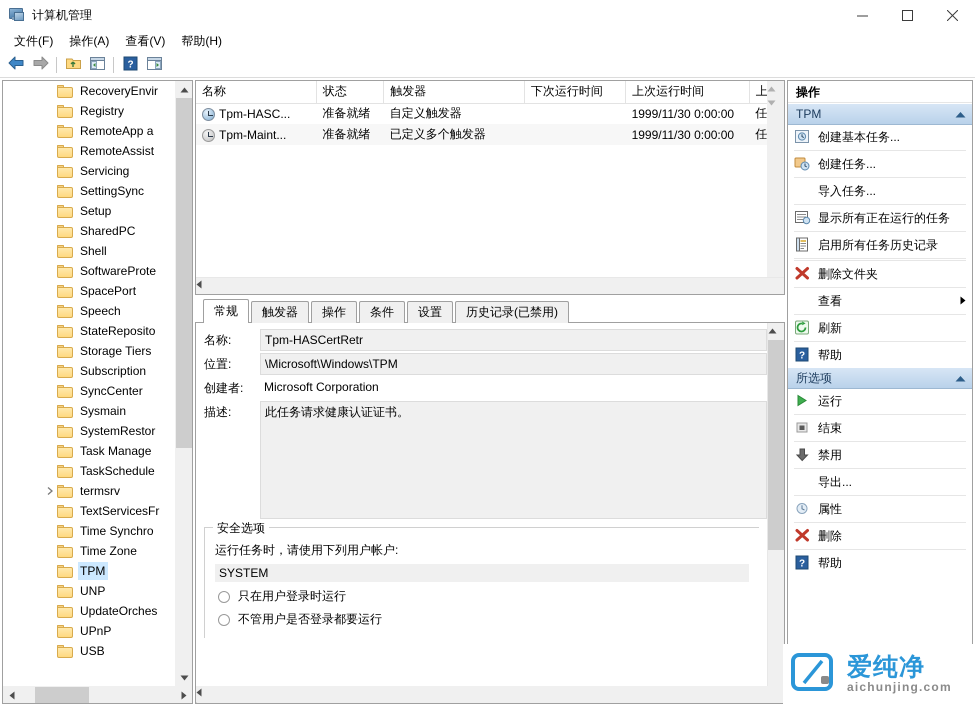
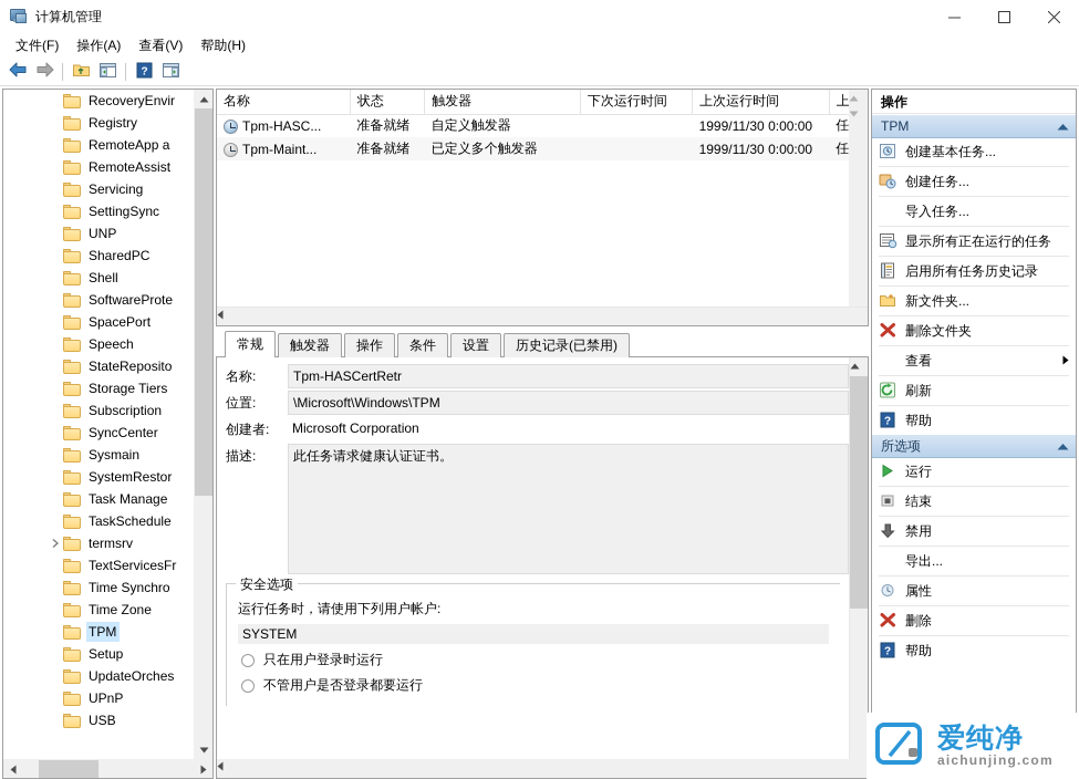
  计算机管理
  文件(F)
  操作(A)
  查看(V)
  帮助(H)
  ?
  RecoveryEnvir
  Registry
  RemoteApp a
  RemoteAssist
  Servicing
  SettingSync
- Setup
+ UNP
  SharedPC
  Shell
  SoftwareProte
  SpacePort
  Speech
  StateReposito
  Storage Tiers
  Subscription
  SyncCenter
  Sysmain
  SystemRestor
  Task Manage
  TaskSchedule
  termsrv
  TextServicesFr
  Time Synchro
  Time Zone
  TPM
- UNP
+ Setup
  UpdateOrches
  UPnP
  USB
  名称	状态	触发器	下次运行时间	上次运行时间	上
  Tpm-HASC...	准备就绪	自定义触发器		1999/11/30 0:00:00	任
  Tpm-Maint...	准备就绪	已定义多个触发器		1999/11/30 0:00:00	任
  常规
  触发器
  操作
  条件
  设置
  历史记录(已禁用)
  名称:
  Tpm-HASCertRetr
  位置:
  \Microsoft\Windows\TPM
  创建者:
  Microsoft Corporation
  描述:
  此任务请求健康认证证书。
  安全选项
  运行任务时，请使用下列用户帐户:
  SYSTEM
  只在用户登录时运行
  不管用户是否登录都要运行
  操作
  TPM
  创建基本任务...
  创建任务...
  导入任务...
  显示所有正在运行的任务
  启用所有任务历史记录
+ 新文件夹...
  删除文件夹
  查看
  刷新
  ?
  帮助
  所选项
  运行
  结束
  禁用
  导出...
  属性
  删除
  ?
  帮助
  爱纯净
  aichunjing.com
